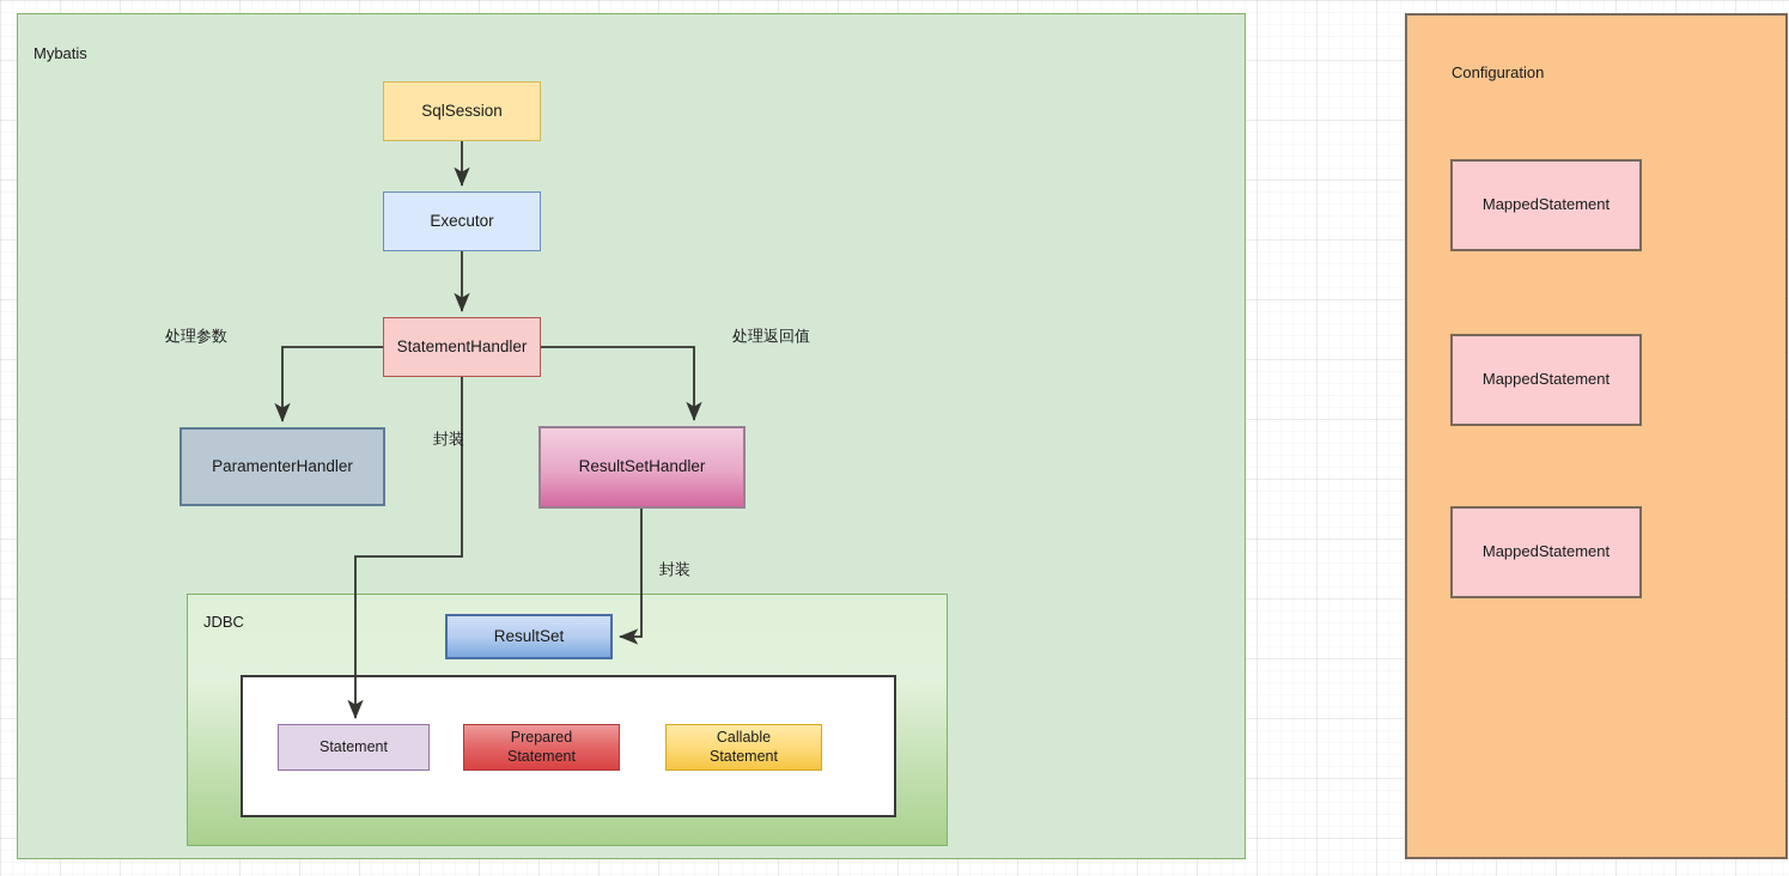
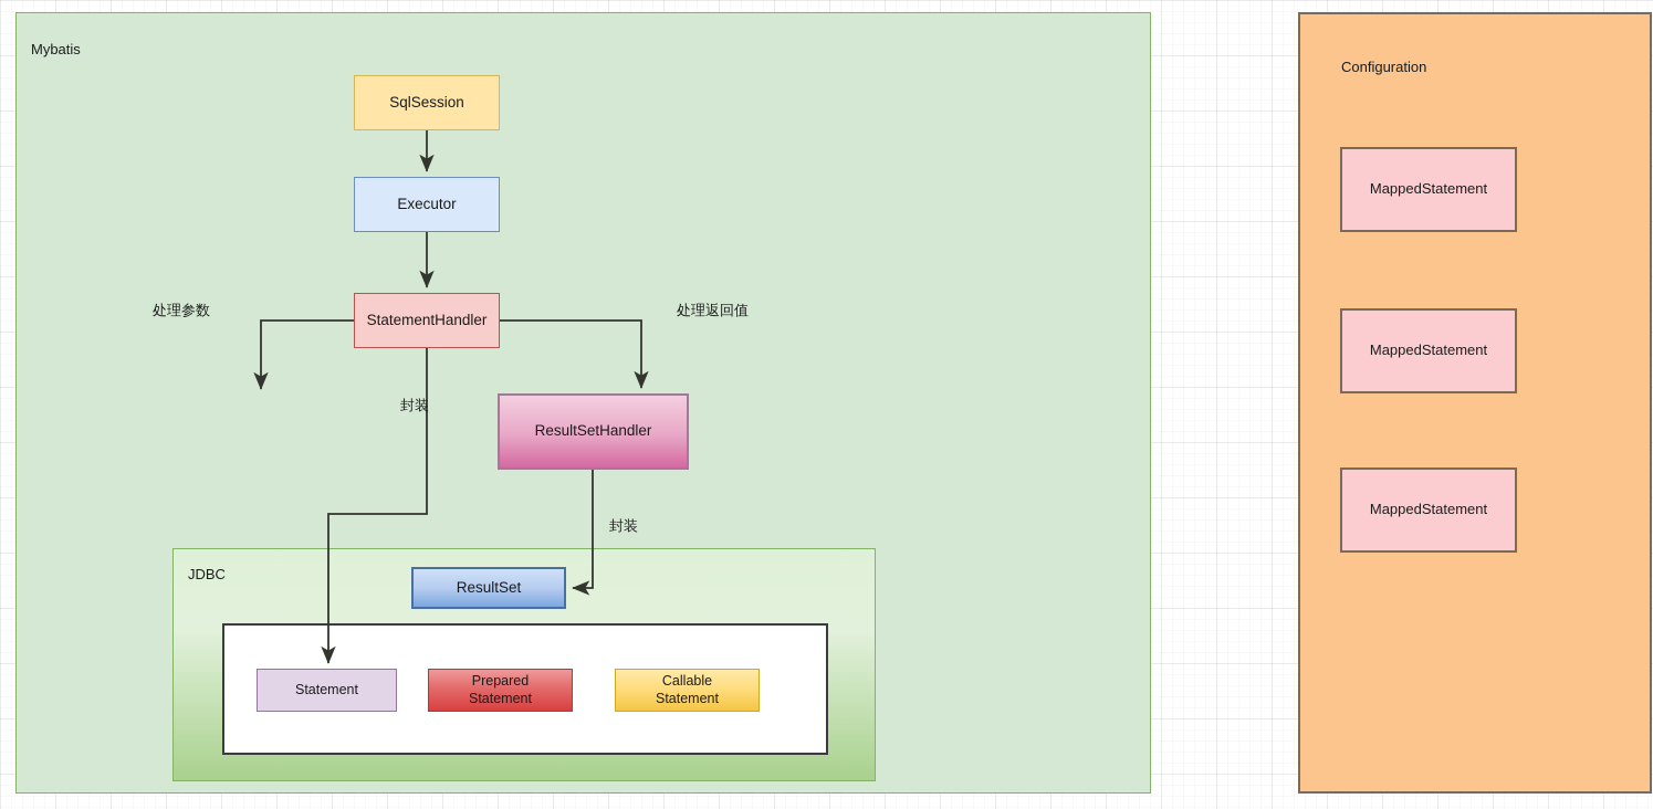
  Mybatis
  JDBC
  Configuration
  SqlSession
  Executor
  StatementHandler
- ParamenterHandler
  ResultSetHandler
  ResultSet
  Statement
  Prepared
  Statement
  Callable
  Statement
  MappedStatement
  MappedStatement
  MappedStatement
  处理参数
  处理返回值
  封装
  封装
